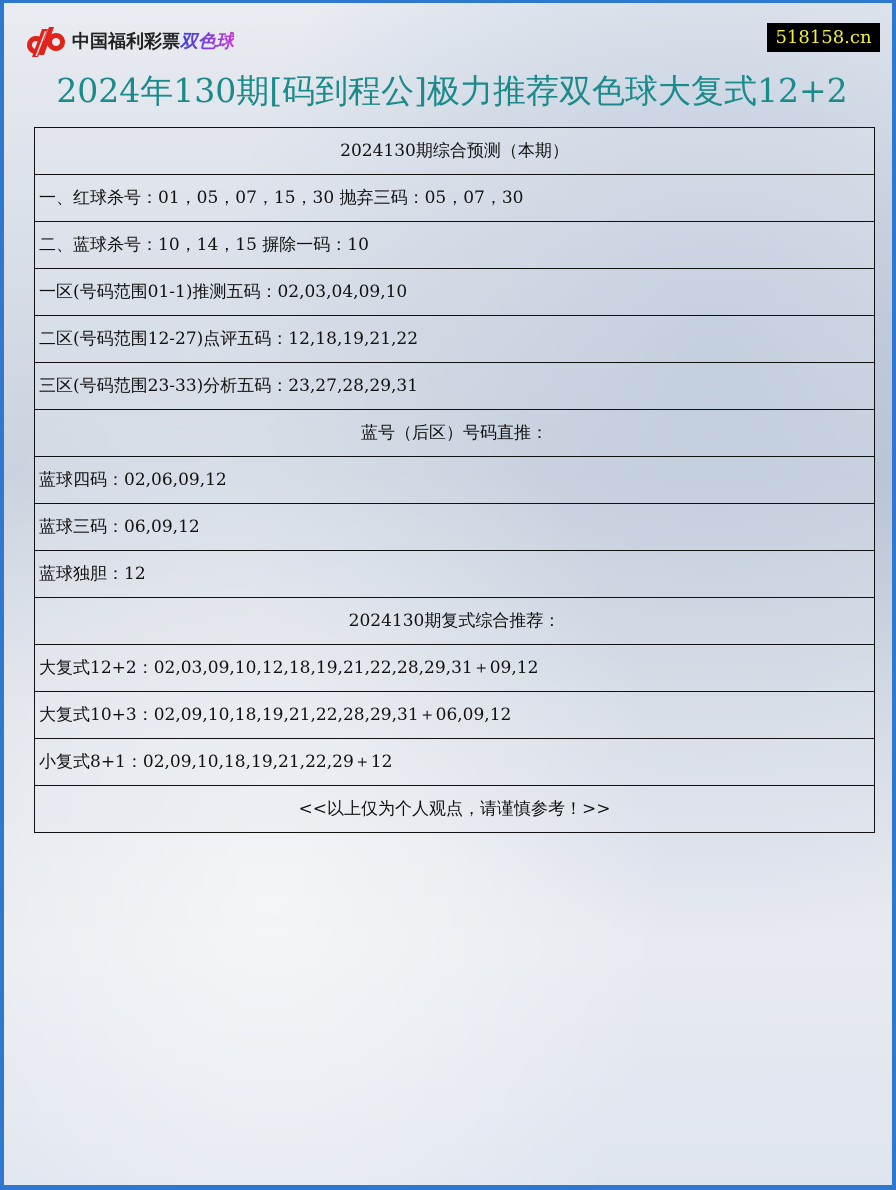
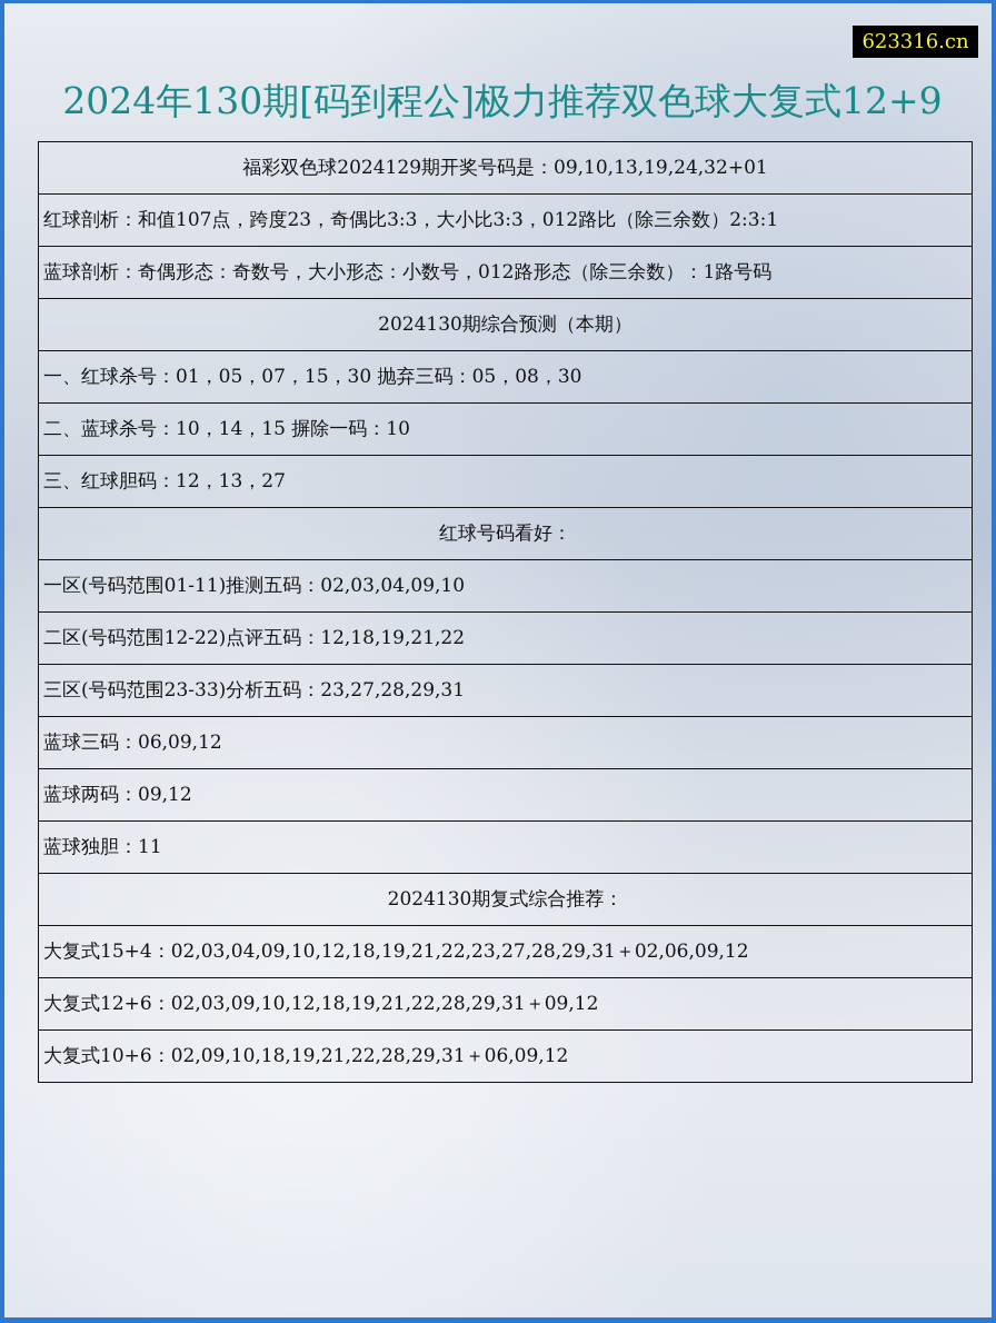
- 中国福利彩票
- 双色球
- 518158.cn
+ 623316.cn
- 2024年130期[码到程公]极力推荐双色球大复式12+2
+ 2024年130期[码到程公]极力推荐双色球大复式12+9
+ 福彩双色球2024129期开奖号码是：09,10,13,19,24,32+01
+ 红球剖析：和值107点，跨度23，奇偶比3:3，大小比3:3，012路比（除三余数）2:3:1
+ 蓝球剖析：奇偶形态：奇数号，大小形态：小数号，012路形态（除三余数）：1路号码
  2024130期综合预测（本期）
- 一、红球杀号：01，05，07，15，30 抛弃三码：05，07，30
+ 一、红球杀号：01，05，07，15，30 抛弃三码：05，08，30
  二、蓝球杀号：10，14，15 摒除一码：10
+ 三、红球胆码：12，13，27
+ 红球号码看好：
- 一区(号码范围01-1)推测五码：02,03,04,09,10
+ 一区(号码范围01-11)推测五码：02,03,04,09,10
- 二区(号码范围12-27)点评五码：12,18,19,21,22
+ 二区(号码范围12-22)点评五码：12,18,19,21,22
  三区(号码范围23-33)分析五码：23,27,28,29,31
- 蓝号（后区）号码直推：
- 蓝球四码：02,06,09,12
  蓝球三码：06,09,12
+ 蓝球两码：09,12
- 蓝球独胆：12
+ 蓝球独胆：11
  2024130期复式综合推荐：
+ 大复式15+4：02,03,04,09,10,12,18,19,21,22,23,27,28,29,31＋02,06,09,12
- 大复式12+2：02,03,09,10,12,18,19,21,22,28,29,31＋09,12
+ 大复式12+6：02,03,09,10,12,18,19,21,22,28,29,31＋09,12
- 大复式10+3：02,09,10,18,19,21,22,28,29,31＋06,09,12
+ 大复式10+6：02,09,10,18,19,21,22,28,29,31＋06,09,12
- 小复式8+1：02,09,10,18,19,21,22,29＋12
- <<以上仅为个人观点，请谨慎参考！>>
